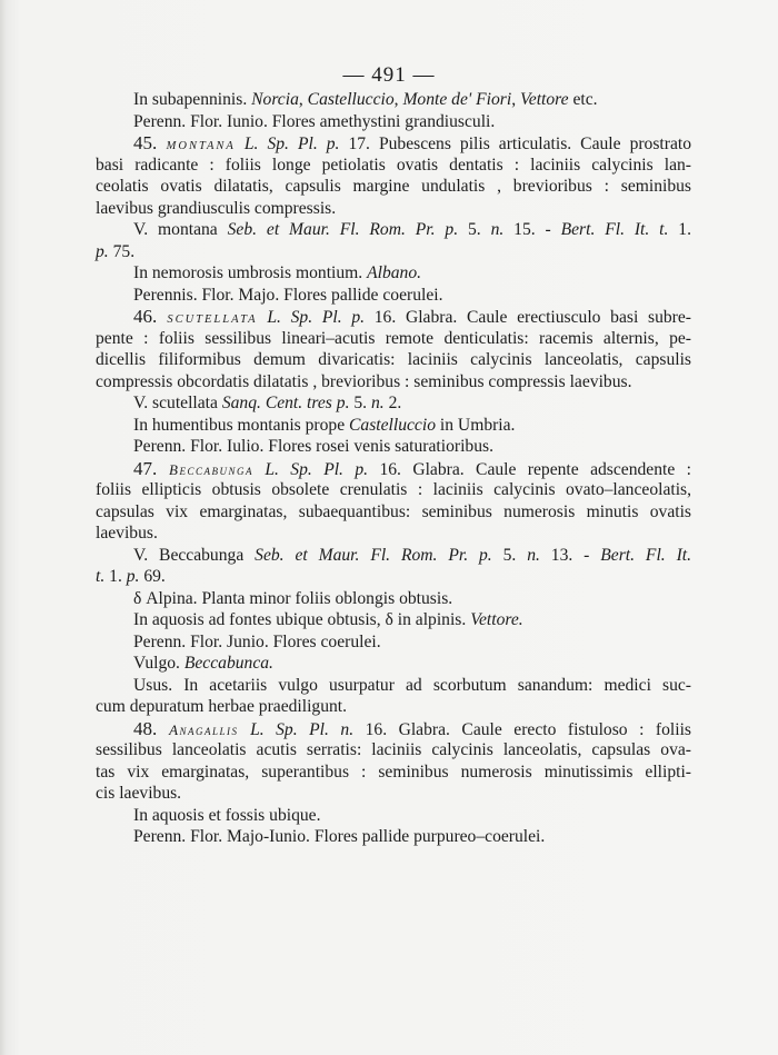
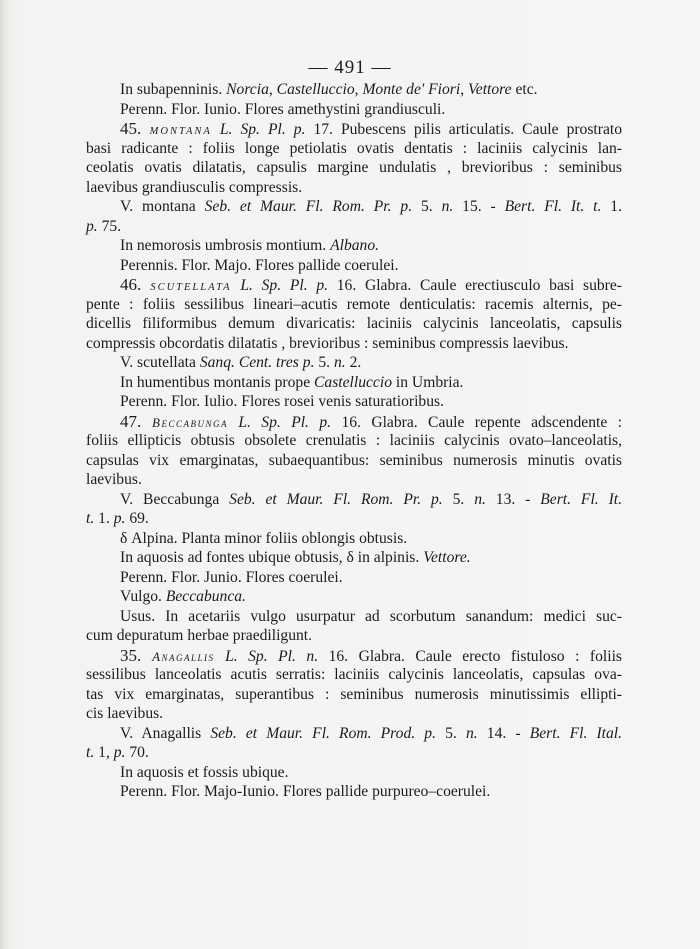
  — 491 —
  In subapenninis. Norcia, Castelluccio, Monte de' Fiori, Vettore etc.
  Perenn. Flor. Iunio. Flores amethystini grandiusculi.
  45. MONTANA L. Sp. Pl. p. 17. Pubescens pilis articulatis. Caule prostrato
  basi radicante : foliis longe petiolatis ovatis dentatis : laciniis calycinis lan-
  ceolatis ovatis dilatatis, capsulis margine undulatis , brevioribus : seminibus
  laevibus grandiusculis compressis.
  V. montana Seb. et Maur. Fl. Rom. Pr. p. 5. n. 15. - Bert. Fl. It. t. 1.
  p. 75.
  In nemorosis umbrosis montium. Albano.
  Perennis. Flor. Majo. Flores pallide coerulei.
  46. SCUTELLATA L. Sp. Pl. p. 16. Glabra. Caule erectiusculo basi subre-
  pente : foliis sessilibus lineari–acutis remote denticulatis: racemis alternis, pe-
  dicellis filiformibus demum divaricatis: laciniis calycinis lanceolatis, capsulis
  compressis obcordatis dilatatis , brevioribus : seminibus compressis laevibus.
  V. scutellata Sanq. Cent. tres p. 5. n. 2.
  In humentibus montanis prope Castelluccio in Umbria.
  Perenn. Flor. Iulio. Flores rosei venis saturatioribus.
  47. Beccabunga L. Sp. Pl. p. 16. Glabra. Caule repente adscendente :
  foliis ellipticis obtusis obsolete crenulatis : laciniis calycinis ovato–lanceolatis,
  capsulas vix emarginatas, subaequantibus: seminibus numerosis minutis ovatis
  laevibus.
  V. Beccabunga Seb. et Maur. Fl. Rom. Pr. p. 5. n. 13. - Bert. Fl. It.
  t. 1. p. 69.
  δ Alpina. Planta minor foliis oblongis obtusis.
  In aquosis ad fontes ubique obtusis, δ in alpinis. Vettore.
  Perenn. Flor. Junio. Flores coerulei.
  Vulgo. Beccabunca.
  Usus. In acetariis vulgo usurpatur ad scorbutum sanandum: medici suc-
  cum depuratum herbae praediligunt.
- 48. Anagallis L. Sp. Pl. n. 16. Glabra. Caule erecto fistuloso : foliis
+ 35. Anagallis L. Sp. Pl. n. 16. Glabra. Caule erecto fistuloso : foliis
  sessilibus lanceolatis acutis serratis: laciniis calycinis lanceolatis, capsulas ova-
  tas vix emarginatas, superantibus : seminibus numerosis minutissimis ellipti-
  cis laevibus.
+ V. Anagallis Seb. et Maur. Fl. Rom. Prod. p. 5. n. 14. - Bert. Fl. Ital.
+ t. 1, p. 70.
  In aquosis et fossis ubique.
  Perenn. Flor. Majo-Iunio. Flores pallide purpureo–coerulei.
